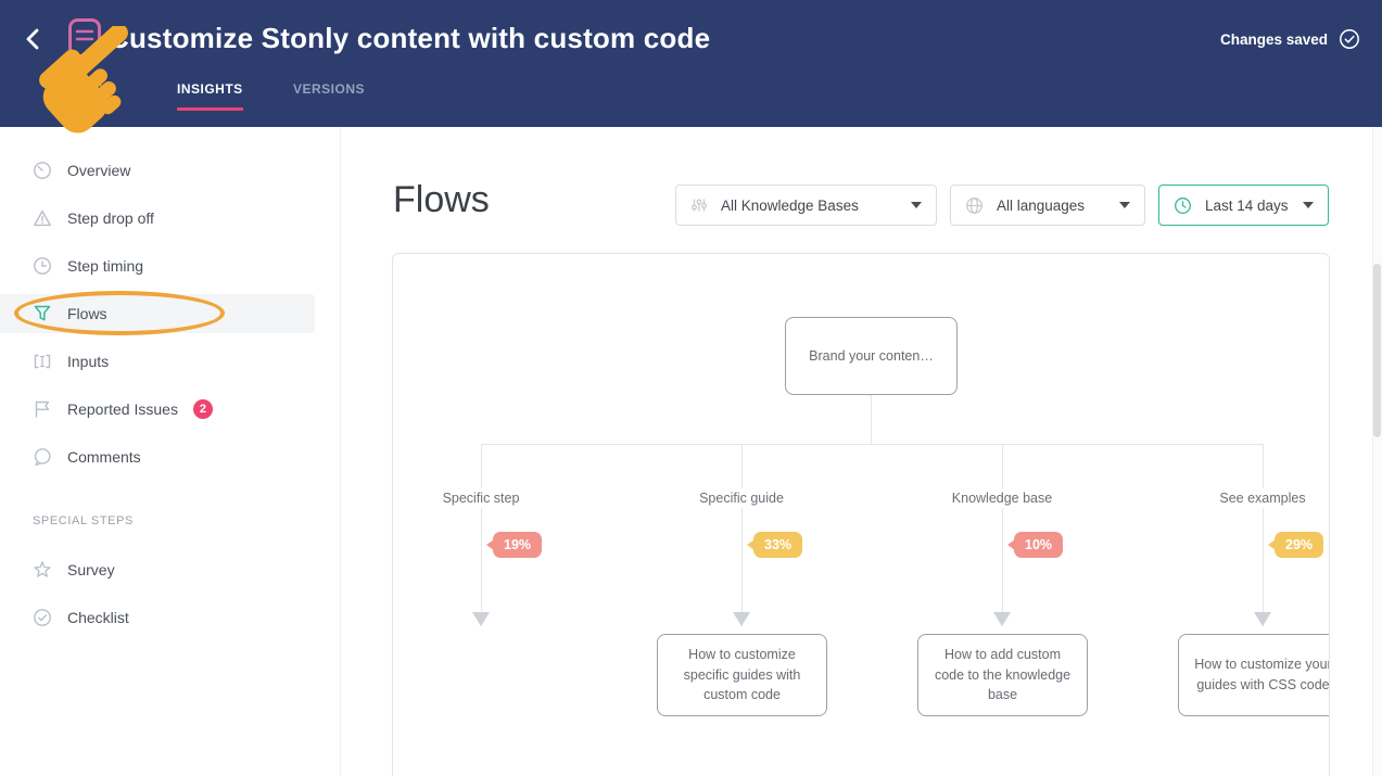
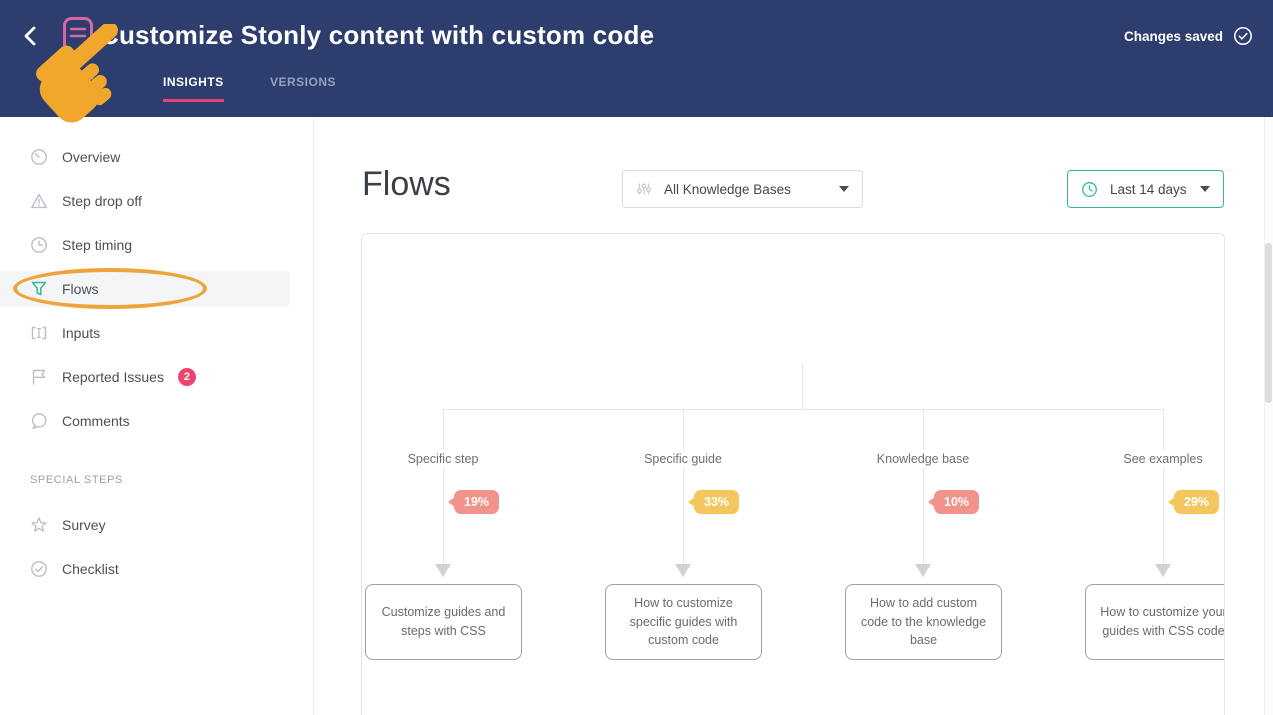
  ustomize Stonly content with custom code
  Changes saved
  INSIGHTS
  VERSIONS
  Overview
  Step drop off
  Step timing
  Flows
  Inputs
  Reported Issues
  2
  Comments
  SPECIAL STEPS
  Survey
  Checklist
  Flows
  All Knowledge Bases
- All languages
  Last 14 days
- Brand your conten…
  Specific step
  Specific guide
  Knowledge base
  See examples
  19%
  33%
  10%
  29%
+ Customize guides and steps with CSS
  How to customize specific guides with custom code
  How to add custom code to the knowledge base
  How to customize you guides with CSS code
